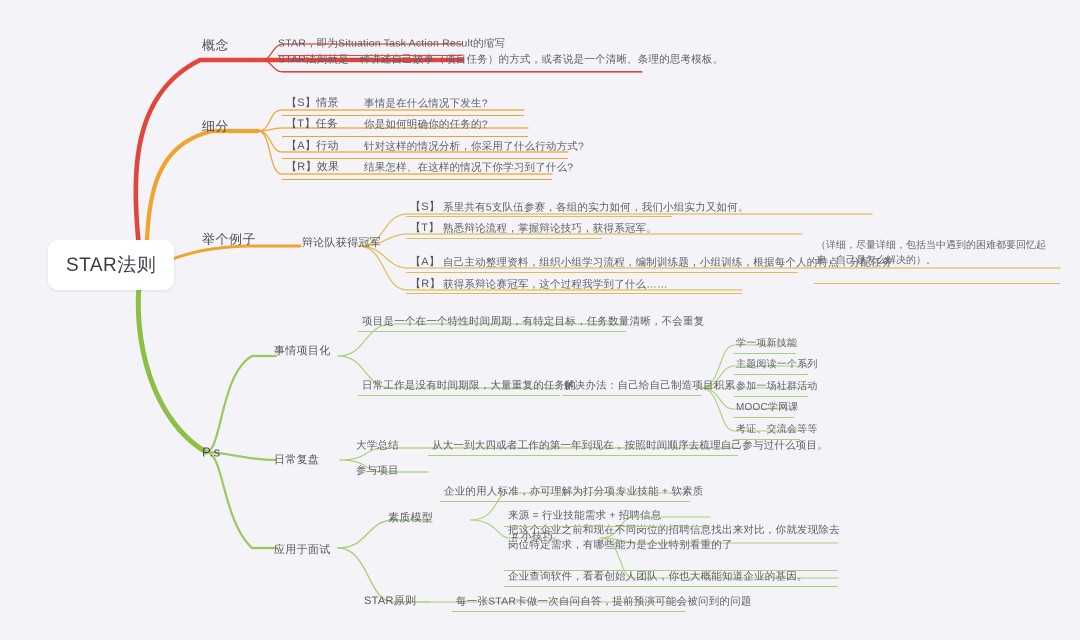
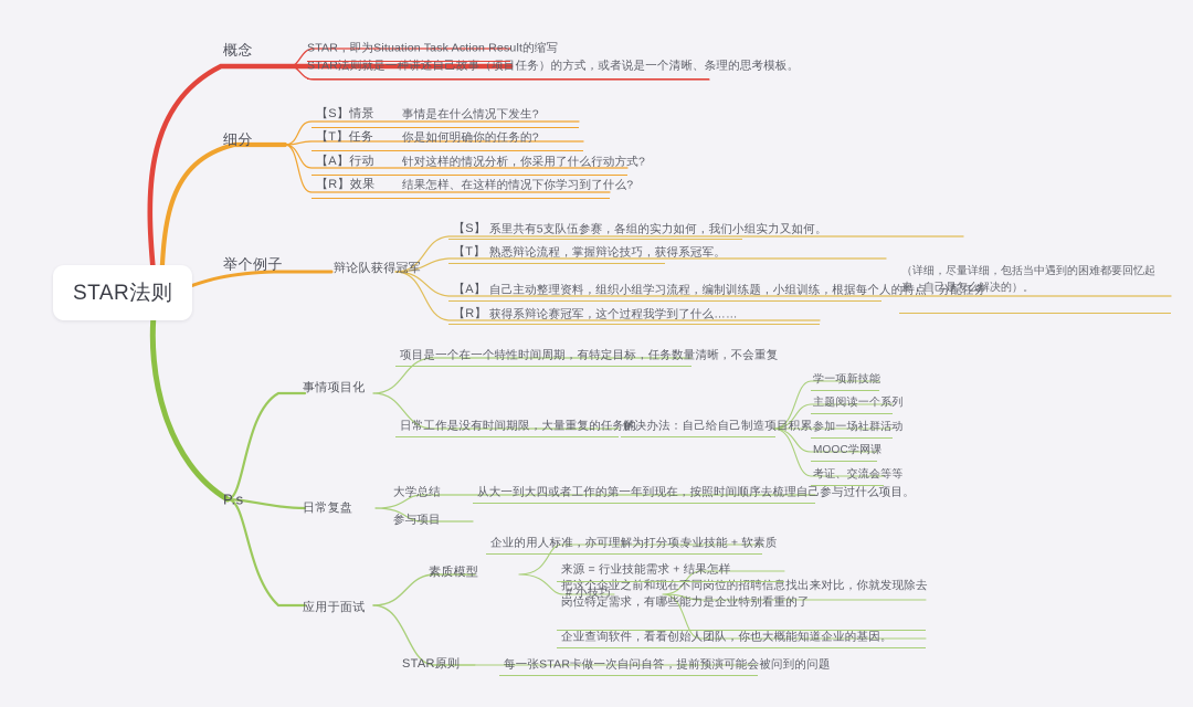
  STAR法则
  概念
  STAR，即为Situation Task Action Result的缩写
  STAR法则就是一种讲述自己故事（项目任务）的方式，或者说是一个清晰、条理的思考模板。
  细分
  【S】情景
  事情是在什么情况下发生?
  【T】任务
  你是如何明确你的任务的?
  【A】行动
  针对这样的情况分析，你采用了什么行动方式?
  【R】效果
  结果怎样、在这样的情况下你学习到了什么?
  举个例子
  辩论队获得冠军
  【S】
  系里共有5支队伍参赛，各组的实力如何，我们小组实力又如何。
  【T】
  熟悉辩论流程，掌握辩论技巧，获得系冠军。
  【A】
  自己主动整理资料，组织小组学习流程，编制训练题，小组训练，根据每个人的特点，分配任务
  【R】
  获得系辩论赛冠军，这个过程我学到了什么……
  （详细，尽量详细，包括当中遇到的困难都要回忆起来，自己是怎么解决的）。
  P.s
  事情项目化
  项目是一个在一个特性时间周期，有特定目标，任务数量清晰，不会重复
  日常工作是没有时间期限，大量重复的任务的
  解决办法：自己给自己制造项目积累
  学一项新技能
  主题阅读一个系列
  参加一场社群活动
  MOOC学网课
  考证、交流会等等
  日常复盘
  大学总结
  从大一到大四或者工作的第一年到现在，按照时间顺序去梳理自己参与过什么项目。
  参与项目
  应用于面试
  素质模型
  企业的用人标准，亦可理解为打分项。
  专业技能 + 软素质
  # 小技巧
- 来源 = 行业技能需求 + 招聘信息
+ 来源 = 行业技能需求 + 结果怎样
  把这个企业之前和现在不同岗位的招聘信息找出来对比，你就发现除去岗位特定需求，有哪些能力是企业特别看重的了
  企业查询软件，看看创始人团队，你也大概能知道企业的基因。
  STAR原则
  每一张STAR卡做一次自问自答，提前预演可能会被问到的问题
